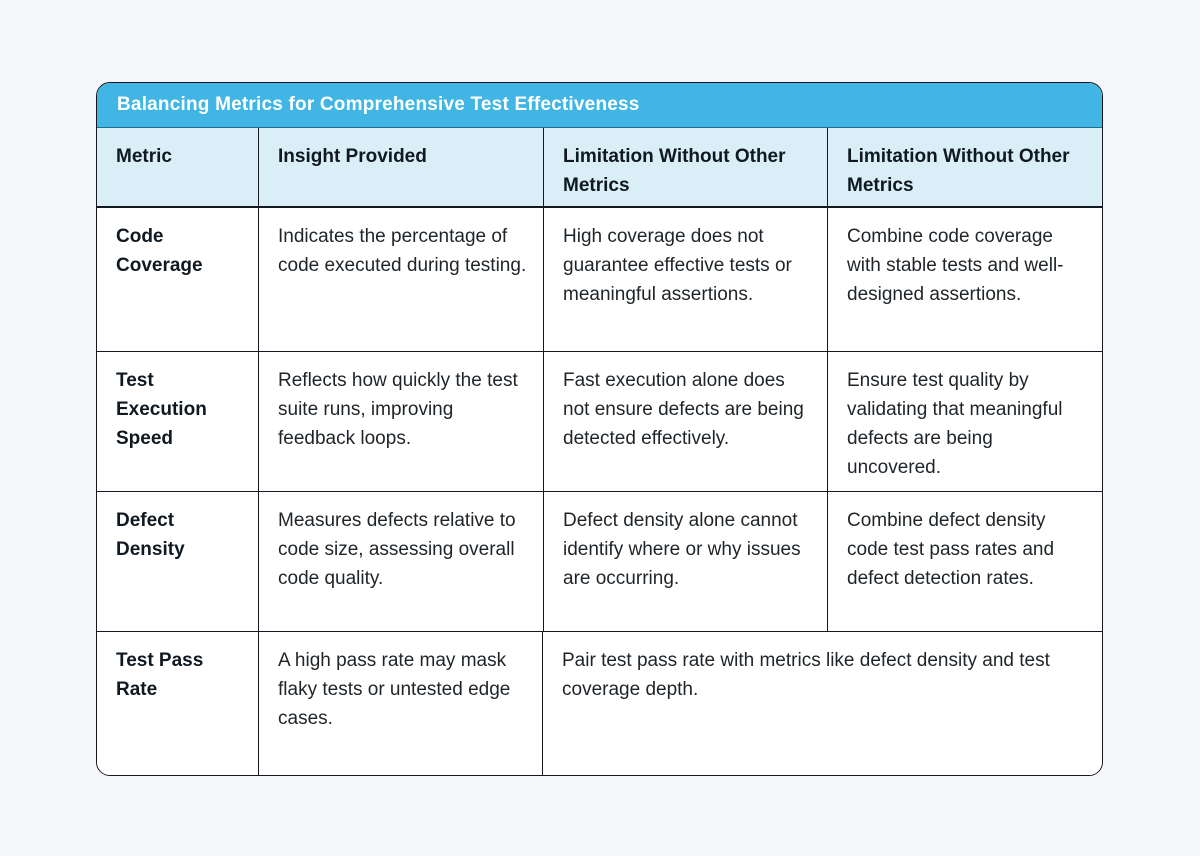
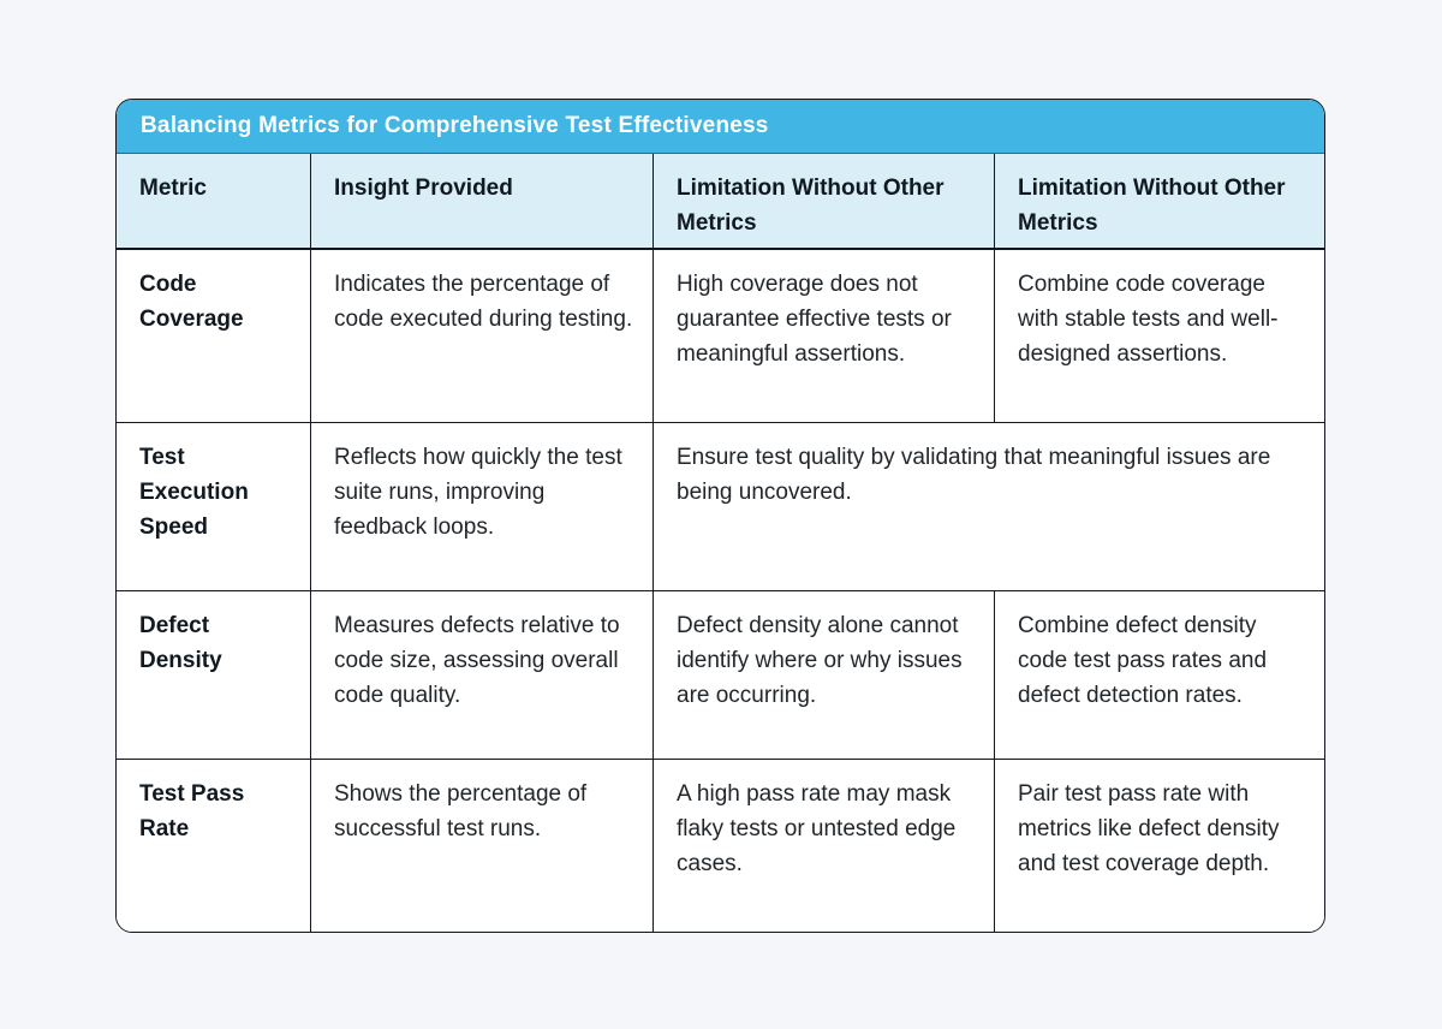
  Balancing Metrics for Comprehensive Test Effectiveness
  Metric
  Insight Provided
  Limitation Without Other Metrics
  Limitation Without Other Metrics
  Code Coverage
  Indicates the percentage of code executed during testing.
  High coverage does not guarantee effective tests or meaningful assertions.
  Combine code coverage with stable tests and well-designed assertions.
  Test Execution Speed
  Reflects how quickly the test suite runs, improving feedback loops.
- Fast execution alone does not ensure defects are being detected effectively.
- Ensure test quality by validating that meaningful defects are being uncovered.
+ Ensure test quality by validating that meaningful issues are being uncovered.
  Defect Density
  Measures defects relative to code size, assessing overall code quality.
  Defect density alone cannot identify where or why issues are occurring.
  Combine defect density code test pass rates and defect detection rates.
  Test Pass Rate
+ Shows the percentage of successful test runs.
  A high pass rate may mask flaky tests or untested edge cases.
  Pair test pass rate with metrics like defect density and test coverage depth.
